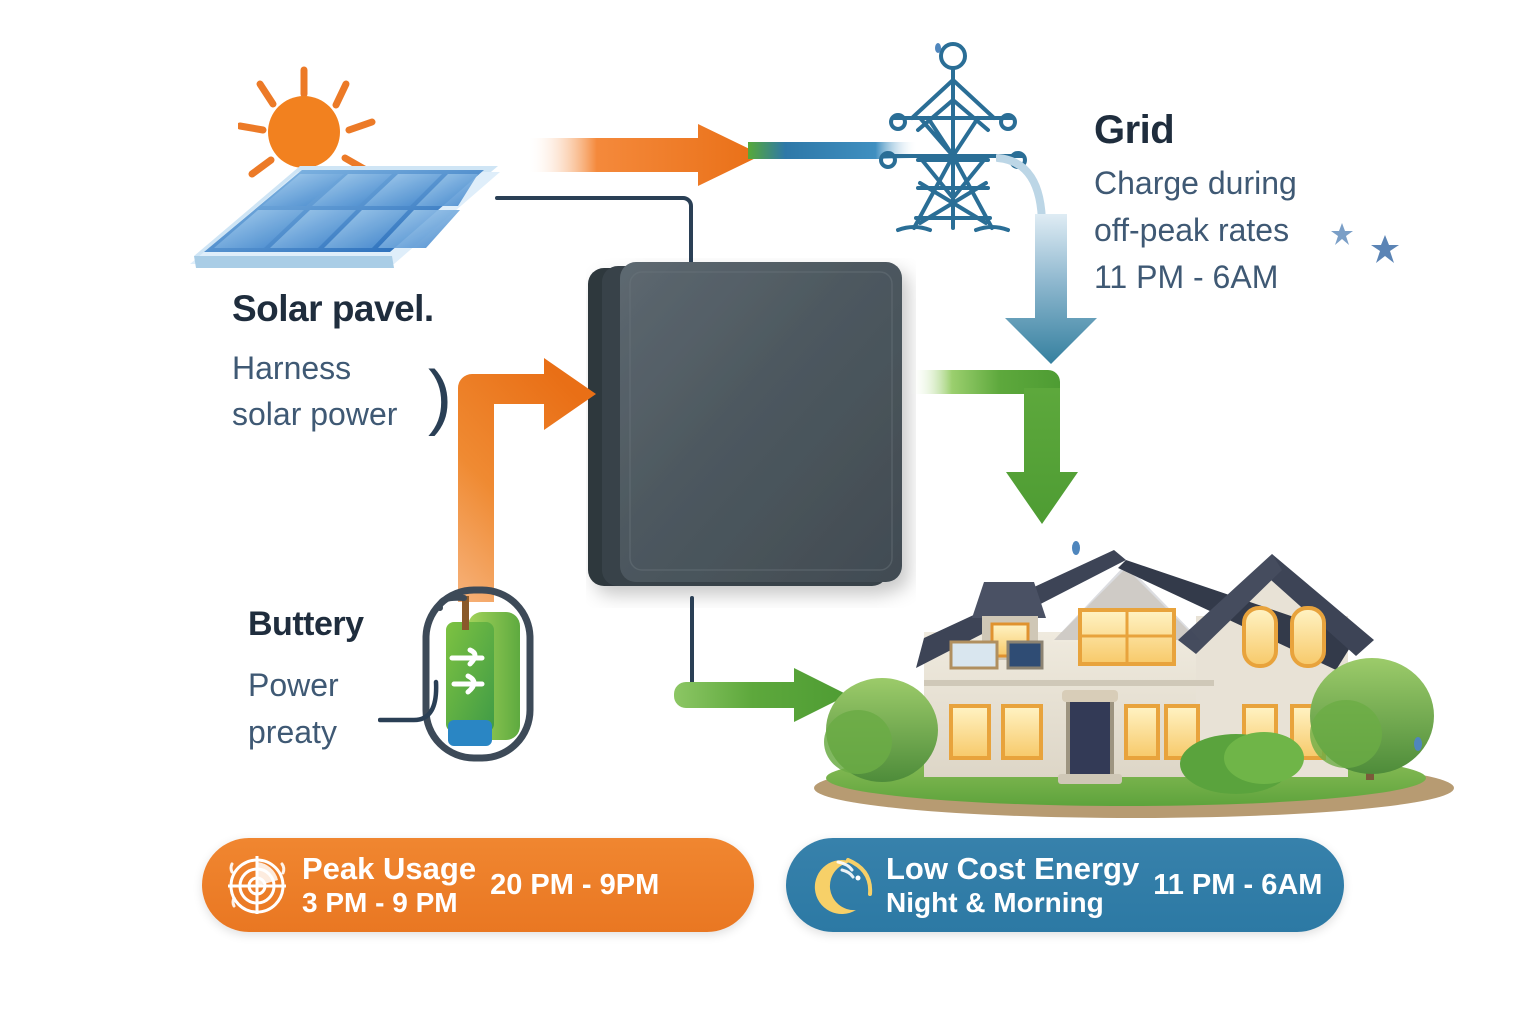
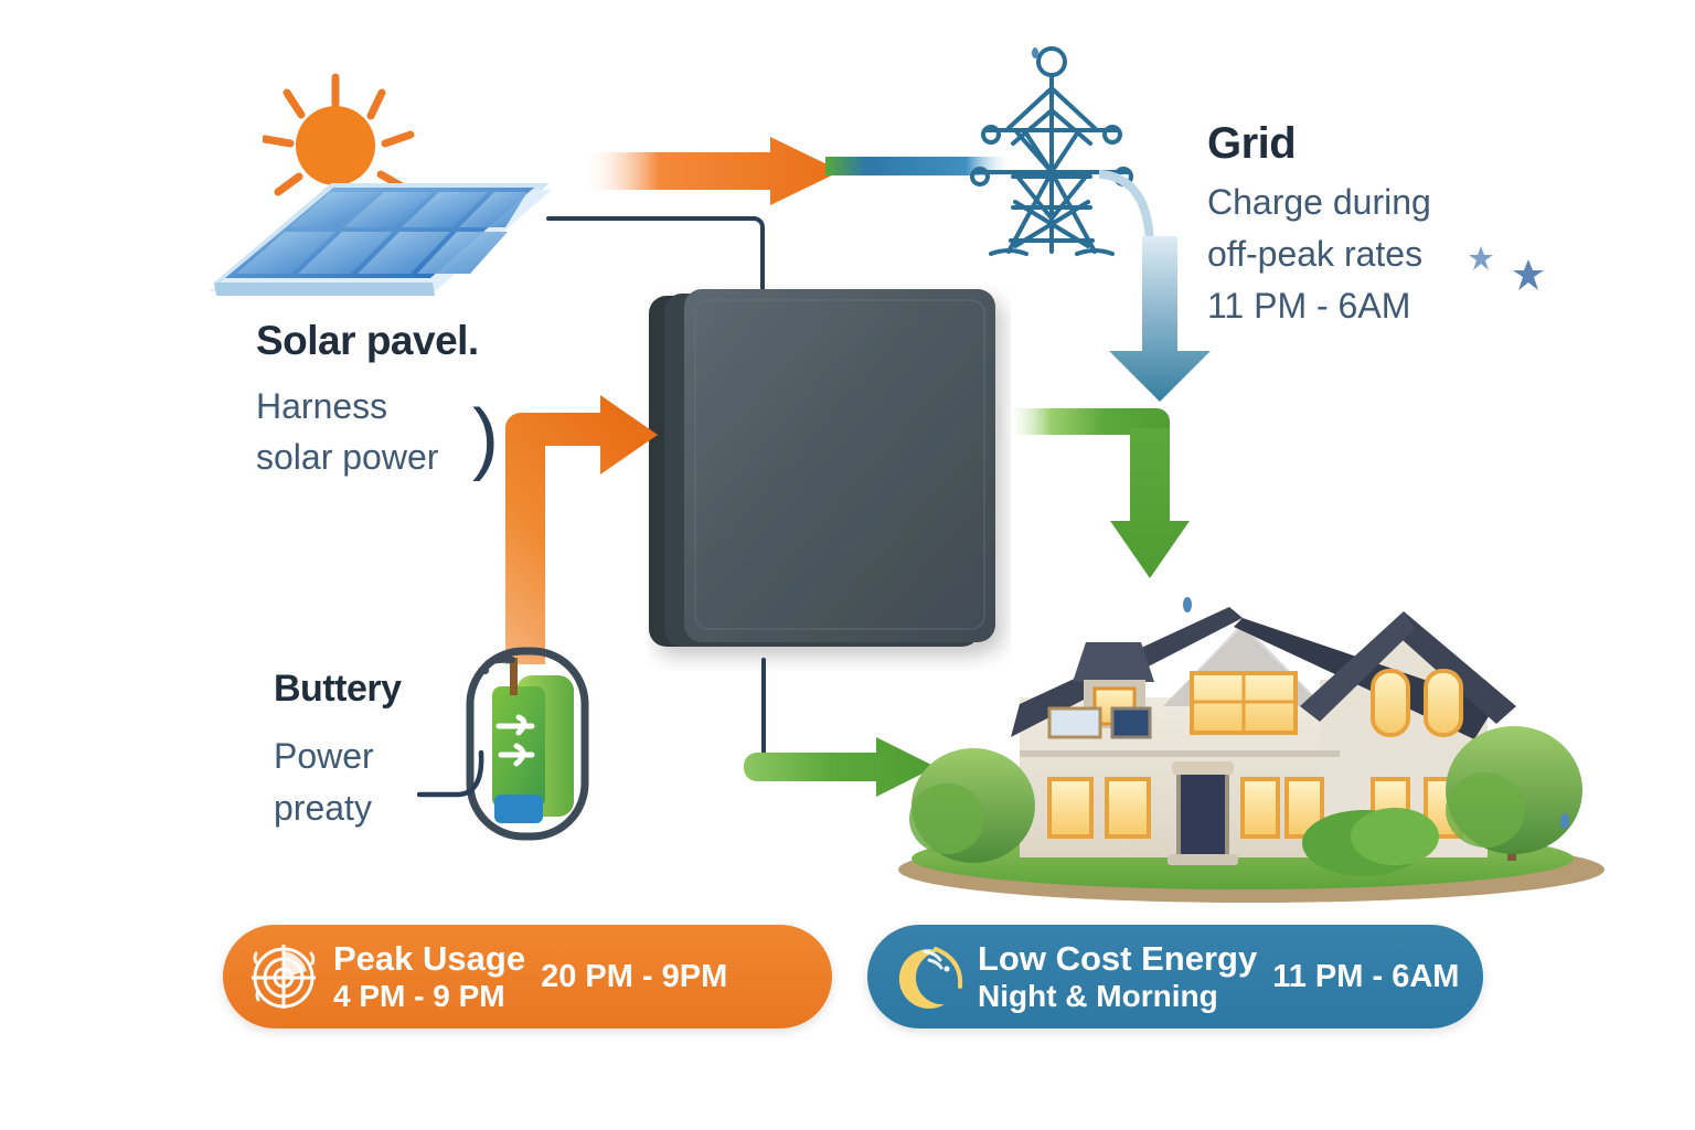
  Solar pavel.
  Harness
  solar power
  Grid
  Charge during
  off-peak rates
  11 PM - 6AM
  Buttery
  Power
  preaty
  )
  Peak Usage
- 3 PM - 9 PM
+ 4 PM - 9 PM
  20 PM - 9PM
  Low Cost Energy
  Night & Morning
  11 PM - 6AM
